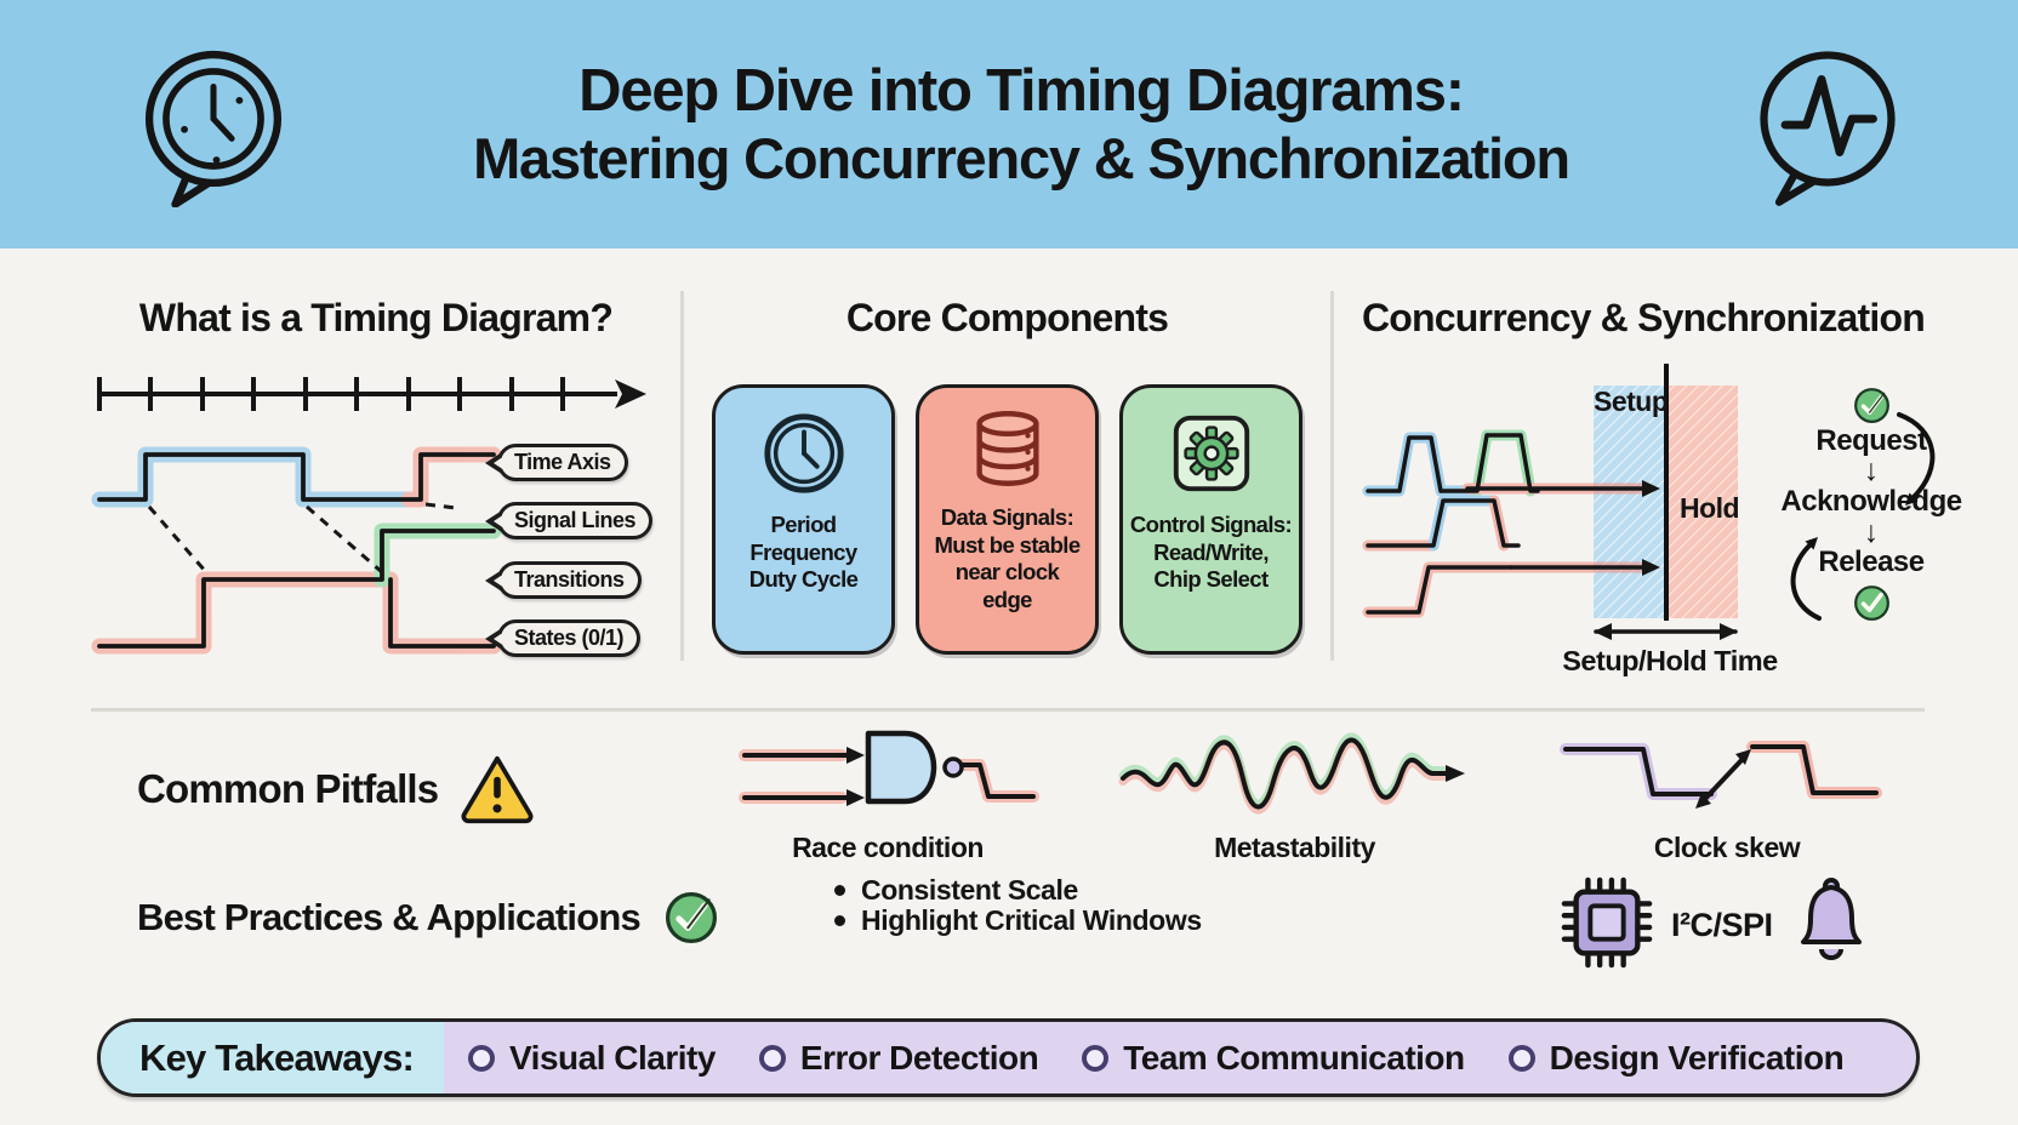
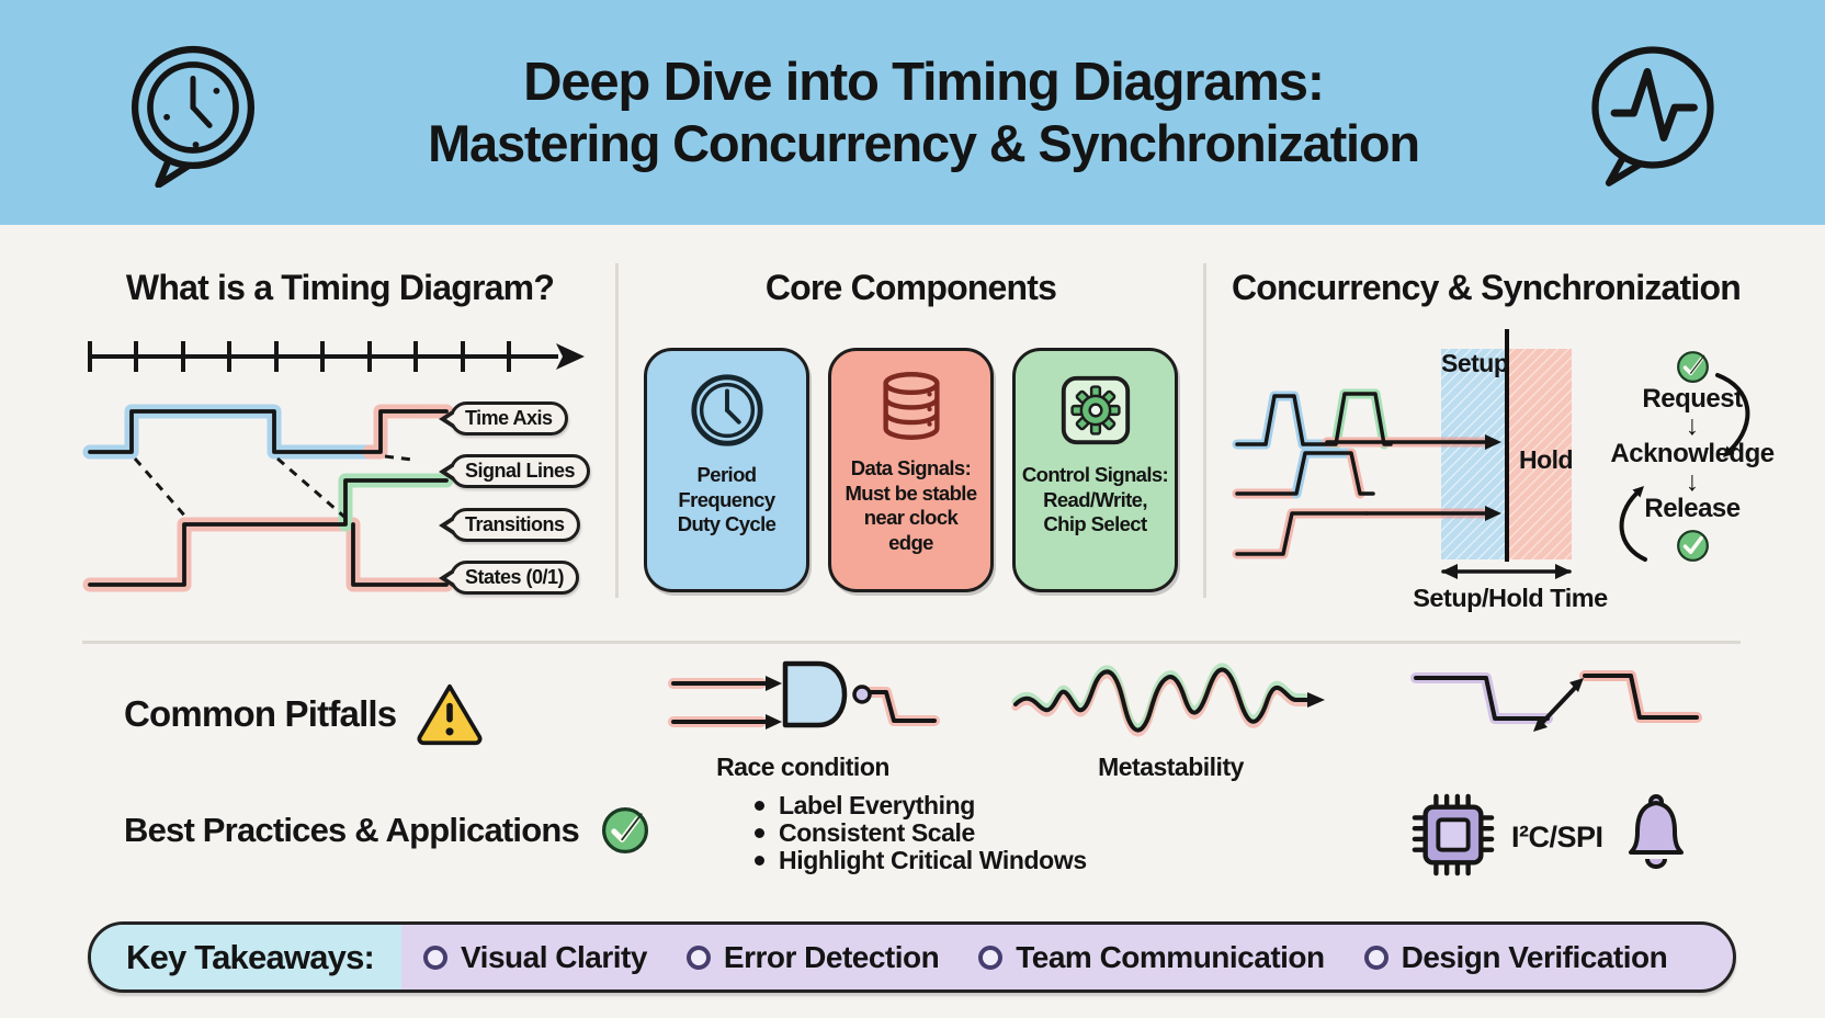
  Deep Dive into Timing Diagrams:
  Mastering Concurrency & Synchronization
  What is a Timing Diagram?
  Time Axis
  Signal Lines
  Transitions
  States (0/1)
  Core Components
  Period
  Frequency
  Duty Cycle
  Data Signals:
  Must be stable
  near clock
  edge
  Control Signals:
  Read/Write,
  Chip Select
  Concurrency & Synchronization
  Setup
  Hold
  Setup/Hold Time
  Request
  ↓
  Acknowledge
  ↓
  Release
  Common Pitfalls
  Race condition
  Metastability
- Clock skew
  Best Practices & Applications
+ Label Everything
  Consistent Scale
  Highlight Critical Windows
  I²C/SPI
  Key Takeaways:
  Visual Clarity
  Error Detection
  Team Communication
  Design Verification
